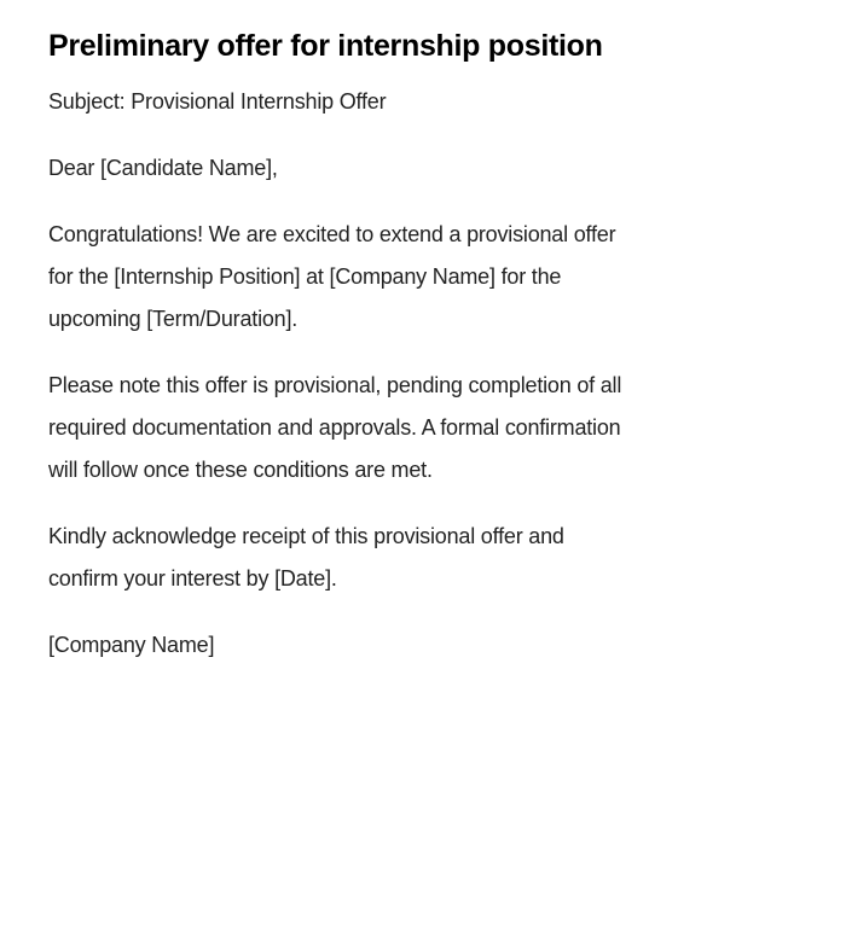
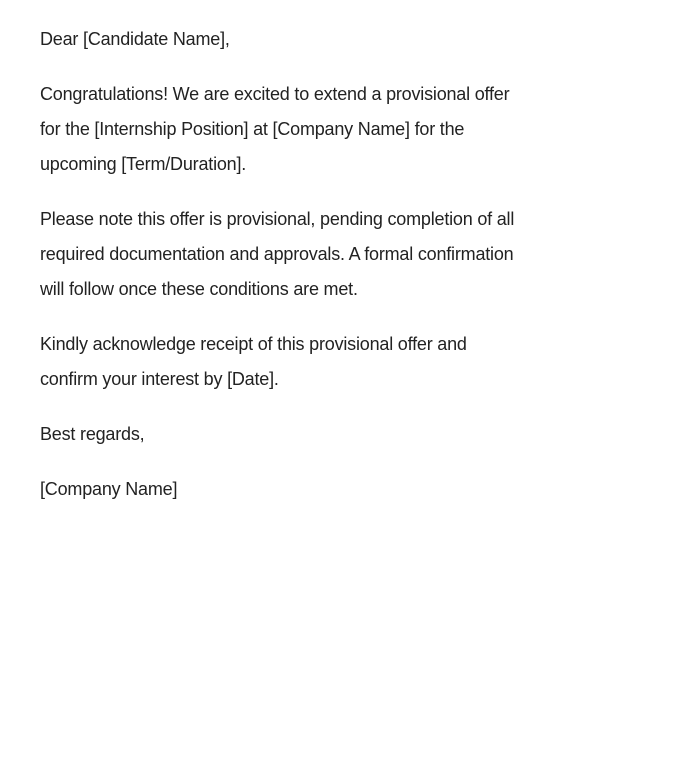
- Preliminary offer for internship position
- Subject: Provisional Internship Offer
  Dear [Candidate Name],
  Congratulations! We are excited to extend a provisional offer
  for the [Internship Position] at [Company Name] for the
  upcoming [Term/Duration].
  Please note this offer is provisional, pending completion of all
  required documentation and approvals. A formal confirmation
  will follow once these conditions are met.
  Kindly acknowledge receipt of this provisional offer and
  confirm your interest by [Date].
+ Best regards,
  [Company Name]
